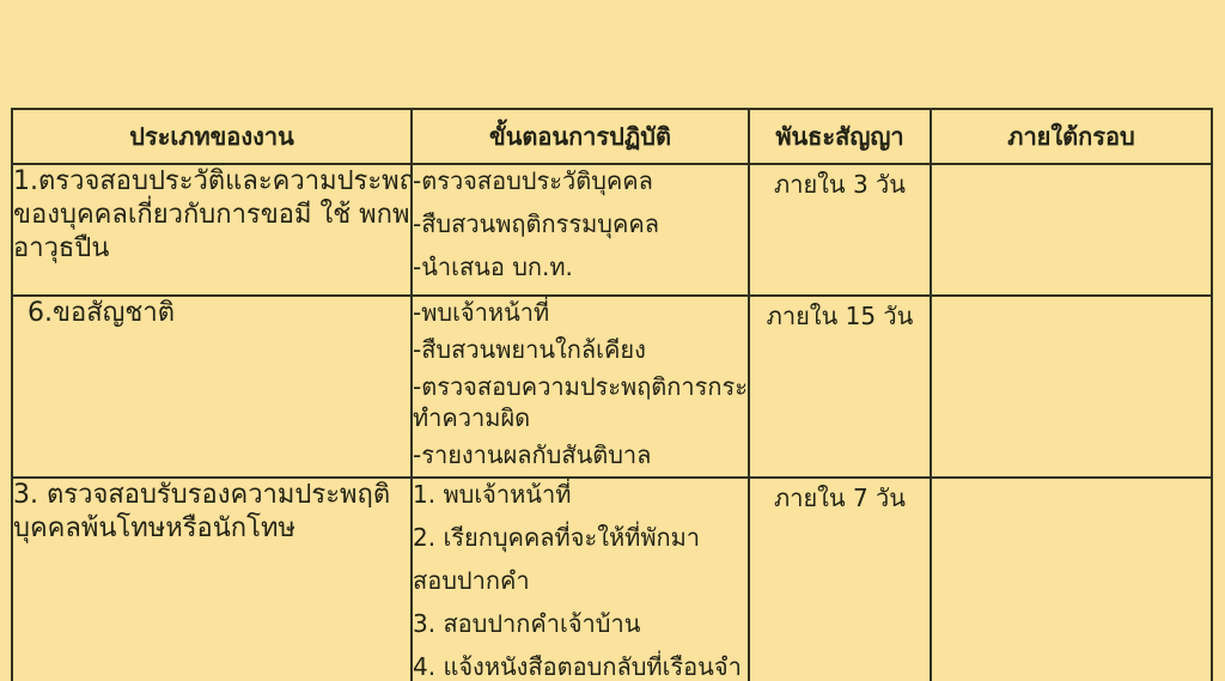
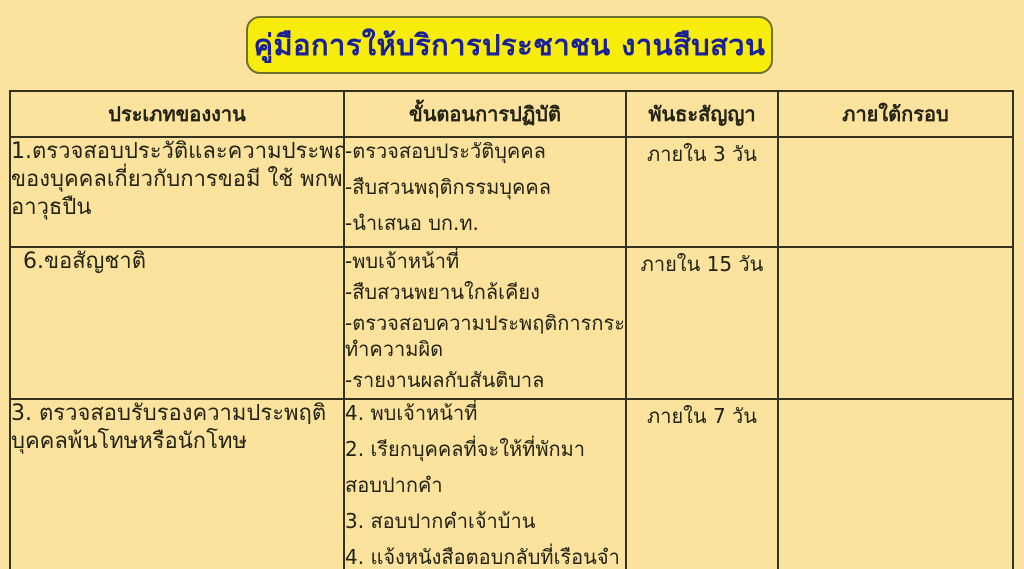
+ คู่มือการให้บริการประชาชน งานสืบสวน
  ประเภทของงาน	ขั้นตอนการปฏิบัติ	พันธะสัญญา	ภายใต้กรอบ
  1.ตรวจสอบประวัติและความประพฤของบุคคลเกี่ยวกับการขอมี ใช้ พกพอาวุธปืน	-ตรวจสอบประวัติบุคคล-สืบสวนพฤติกรรมบุคคล-นำเสนอ บก.ท.	ภายใน 3 วัน
  6.ขอสัญชาติ	-พบเจ้าหน้าที่-สืบสวนพยานใกล้เคียง-ตรวจสอบความประพฤติการกระทำความผิด-รายงานผลกับสันติบาล	ภายใน 15 วัน
- 3. ตรวจสอบรับรองความประพฤติบุคคลพ้นโทษหรือนักโทษ	1. พบเจ้าหน้าที่2. เรียกบุคคลที่จะให้ที่พักมาสอบปากคำ3. สอบปากคำเจ้าบ้าน4. แจ้งหนังสือตอบกลับที่เรือนจำ	ภายใน 7 วัน
+ 3. ตรวจสอบรับรองความประพฤติบุคคลพ้นโทษหรือนักโทษ	4. พบเจ้าหน้าที่2. เรียกบุคคลที่จะให้ที่พักมาสอบปากคำ3. สอบปากคำเจ้าบ้าน4. แจ้งหนังสือตอบกลับที่เรือนจำ	ภายใน 7 วัน
